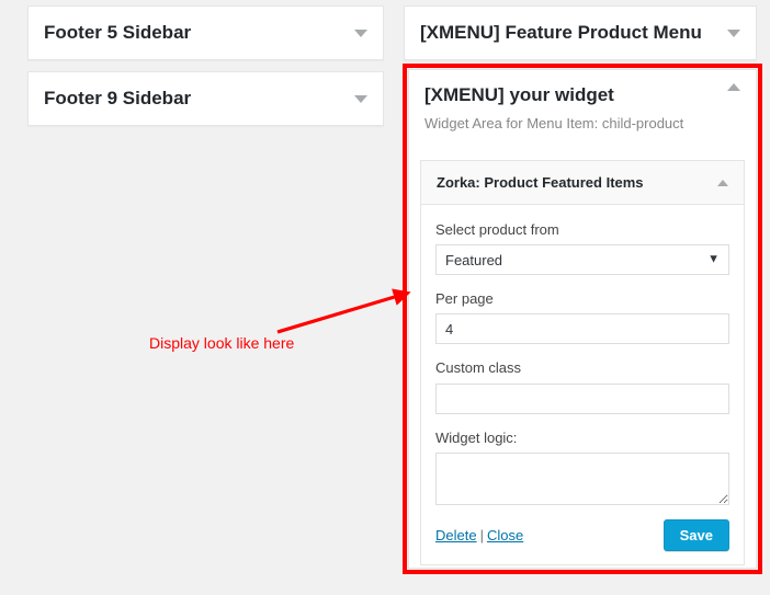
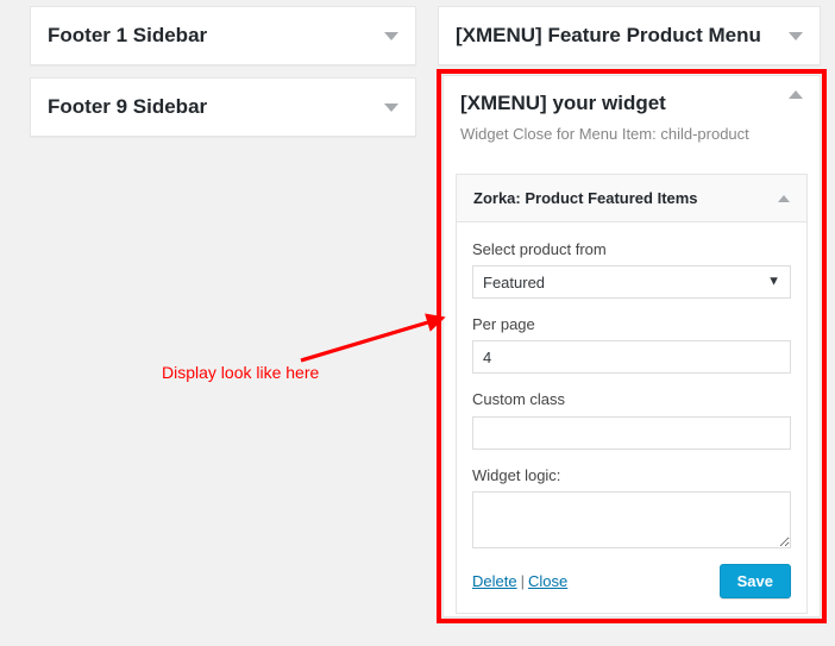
- Footer 5 Sidebar
+ Footer 1 Sidebar
  Footer 9 Sidebar
  [XMENU] Feature Product Menu
  [XMENU] your widget
- Widget Area for Menu Item: child-product
+ Widget Close for Menu Item: child-product
  Zorka: Product Featured Items
  Select product from
  Featured
  ▼
  Per page
  4
  Custom class
  Widget logic:
  Delete | Close
  Save
  Display look like here
